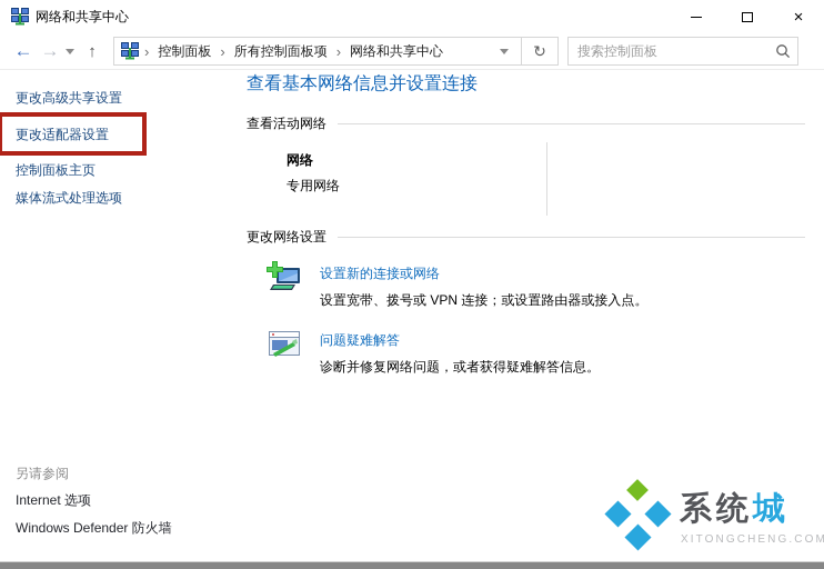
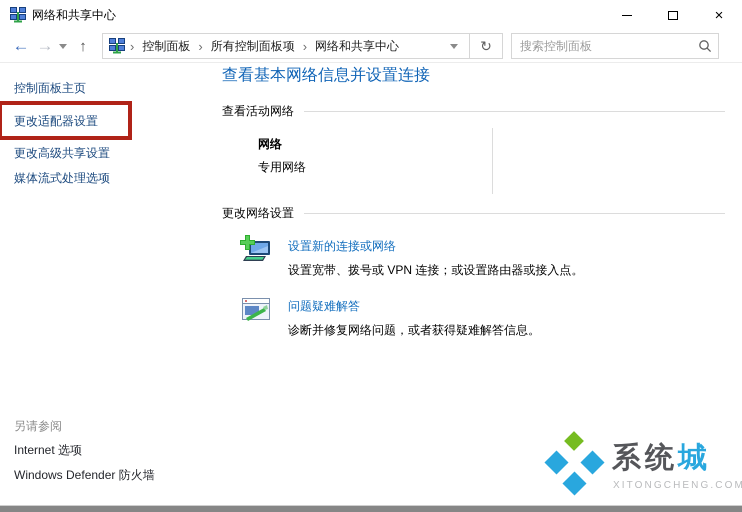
  网络和共享中心
  ×
  ←
  →
  ↑
  ›
  控制面板
  ›
  所有控制面板项
  ›
  网络和共享中心
  ↻
  搜索控制面板
- 更改高级共享设置
+ 控制面板主页
  更改适配器设置
- 控制面板主页
+ 更改高级共享设置
  媒体流式处理选项
  另请参阅
  Internet 选项
  Windows Defender 防火墙
  查看基本网络信息并设置连接
  查看活动网络
  网络
  专用网络
  更改网络设置
  设置新的连接或网络
  设置宽带、拨号或 VPN 连接；或设置路由器或接入点。
  问题疑难解答
  诊断并修复网络问题，或者获得疑难解答信息。
  系统城
  XITONGCHENG.COM
